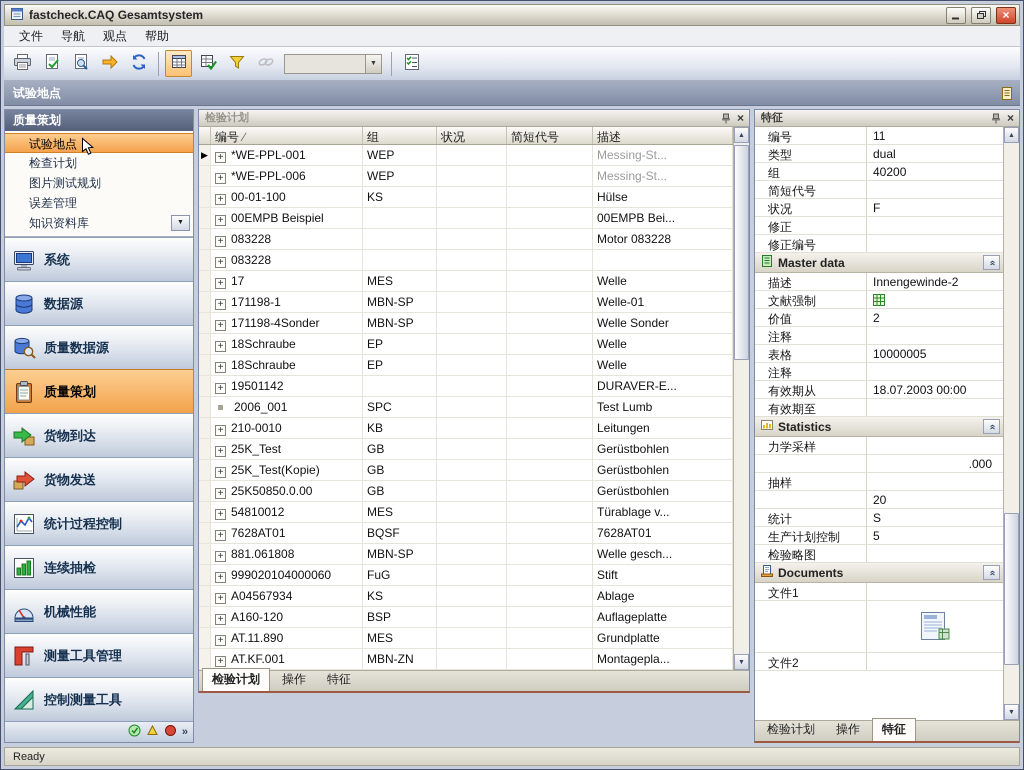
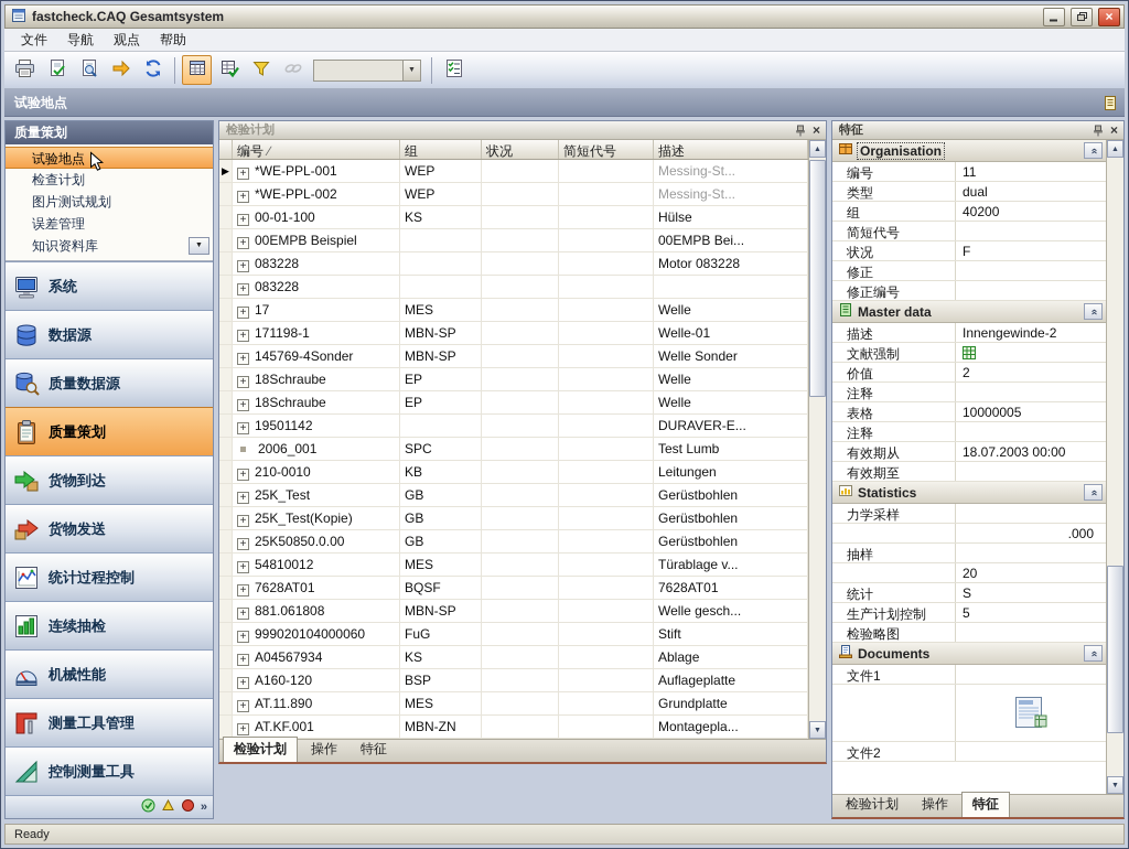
  fastcheck.CAQ Gesamtsystem
  ×
  文件
  导航
  观点
  帮助
  试验地点
  质量策划
  试验地点
  检查计划
  图片测试规划
  误差管理
  知识资料库
  系统
  数据源
  质量数据源
  质量策划
  货物到达
  货物发送
  统计过程控制
  连续抽检
  机械性能
  测量工具管理
  控制测量工具
  »
  检验计划
  ×
  编号 ∕
  组
  状况
  简短代号
  描述
  ▶
  + *WE-PPL-001
  WEP
  Messing-St...
- + *WE-PPL-006
+ + *WE-PPL-002
  WEP
  Messing-St...
  + 00-01-100
  KS
  Hülse
  + 00EMPB Beispiel
  00EMPB Bei...
  + 083228
  Motor 083228
  + 083228
  + 17
  MES
  Welle
  + 171198-1
  MBN-SP
  Welle-01
- + 171198-4Sonder
+ + 145769-4Sonder
  MBN-SP
  Welle Sonder
  + 18Schraube
  EP
  Welle
  + 18Schraube
  EP
  Welle
  + 19501142
  DURAVER-E...
  2006_001
  SPC
  Test Lumb
  + 210-0010
  KB
  Leitungen
  + 25K_Test
  GB
  Gerüstbohlen
  + 25K_Test(Kopie)
  GB
  Gerüstbohlen
  + 25K50850.0.00
  GB
  Gerüstbohlen
  + 54810012
  MES
  Türablage v...
  + 7628AT01
  BQSF
  7628AT01
  + 881.061808
  MBN-SP
  Welle gesch...
  + 999020104000060
  FuG
  Stift
  + A04567934
  KS
  Ablage
  + A160-120
  BSP
  Auflageplatte
  + AT.11.890
  MES
  Grundplatte
  + AT.KF.001
  MBN-ZN
  Montagepla...
  检验计划
  操作
  特征
  特征
  ×
+ Organisation
  编号
  11
  类型
  dual
  组
  40200
  简短代号
  状况
  F
  修正
  修正编号
  Master data
  描述
  Innengewinde-2
  文献强制
  价值
  2
  注释
  表格
  10000005
  注释
  有效期从
  18.07.2003 00:00
  有效期至
  Statistics
  力学采样
  .000
  抽样
  20
  统计
  S
  生产计划控制
  5
  检验略图
  Documents
  文件1
  文件2
  检验计划
  操作
  特征
  Ready
